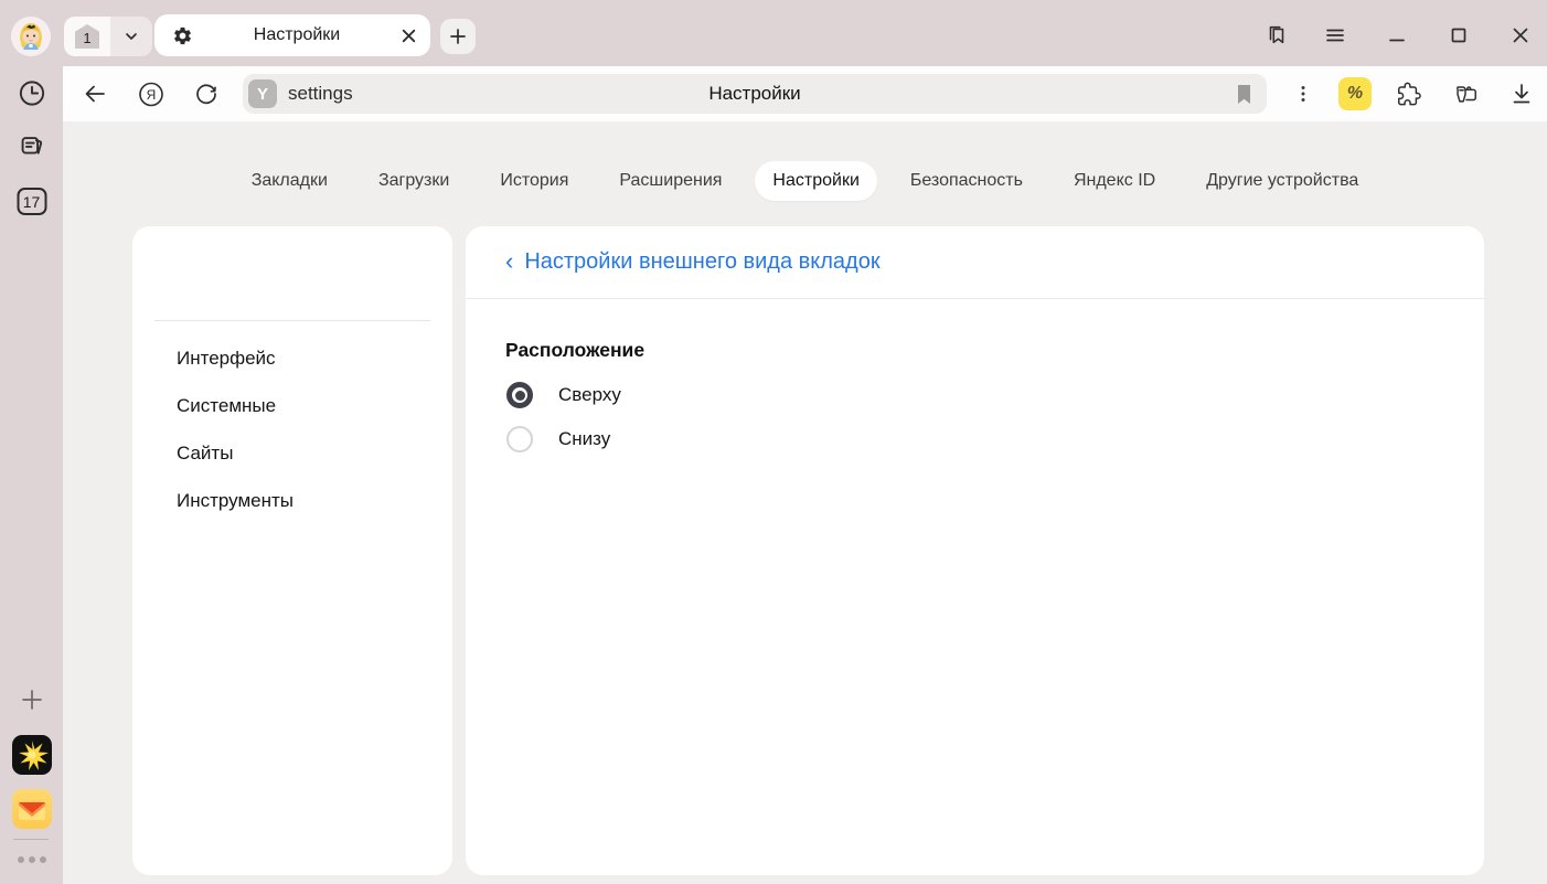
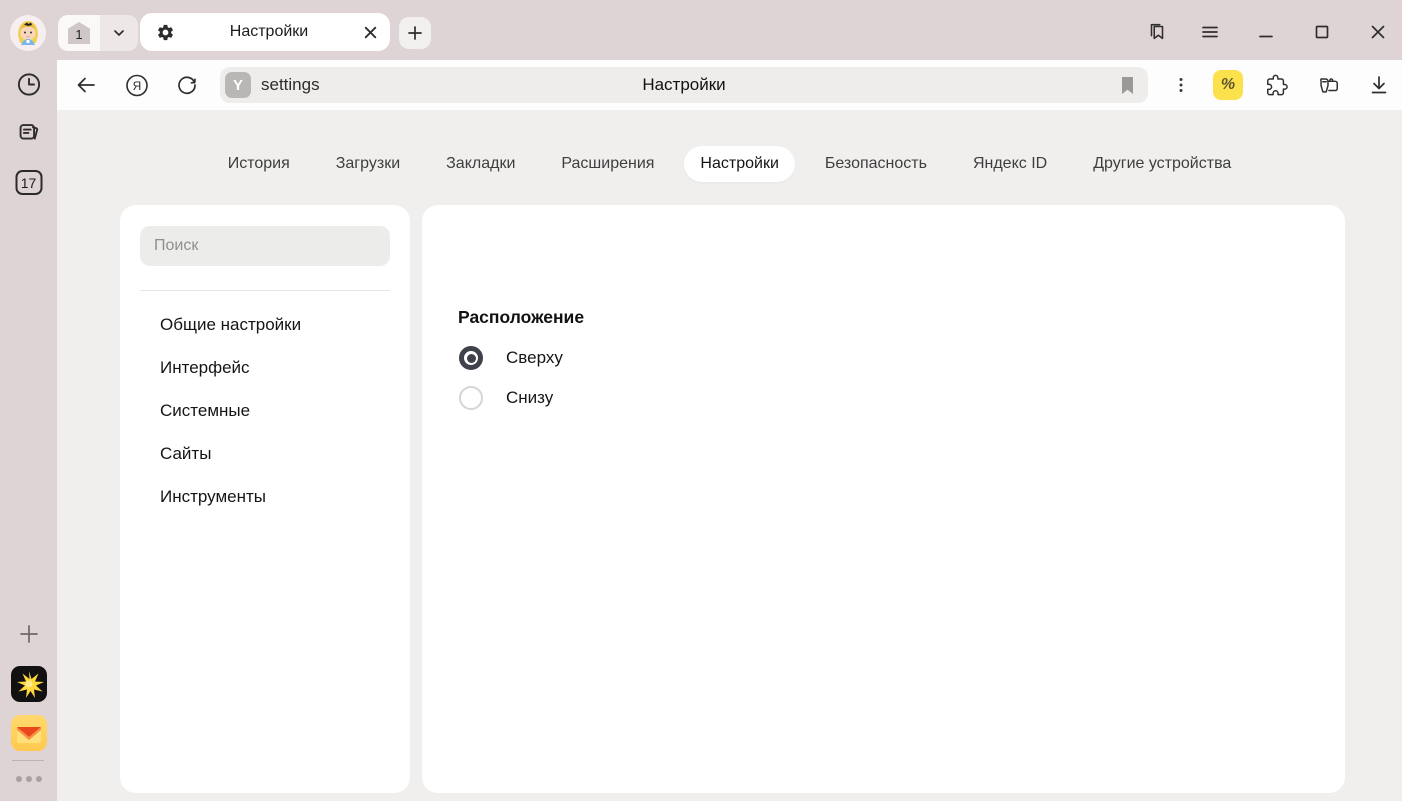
  1
  Настройки
  17
  Я
  Y
  settings
  Настройки
  %
- Закладки
+ История
  Загрузки
- История
+ Закладки
  Расширения
  Настройки
  Безопасность
  Яндекс ID
  Другие устройства
+ Поиск
+ Общие настройки
  Интерфейс
  Системные
  Сайты
  Инструменты
- ‹
- Настройки внешнего вида вкладок
  Расположение
  Сверху
  Снизу
